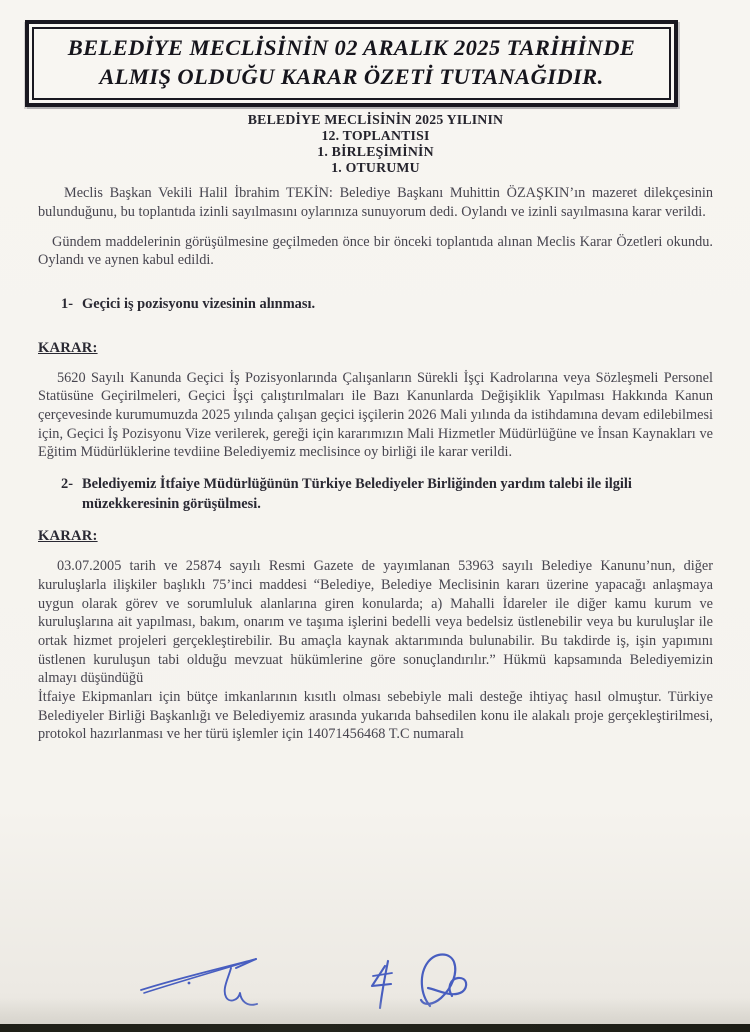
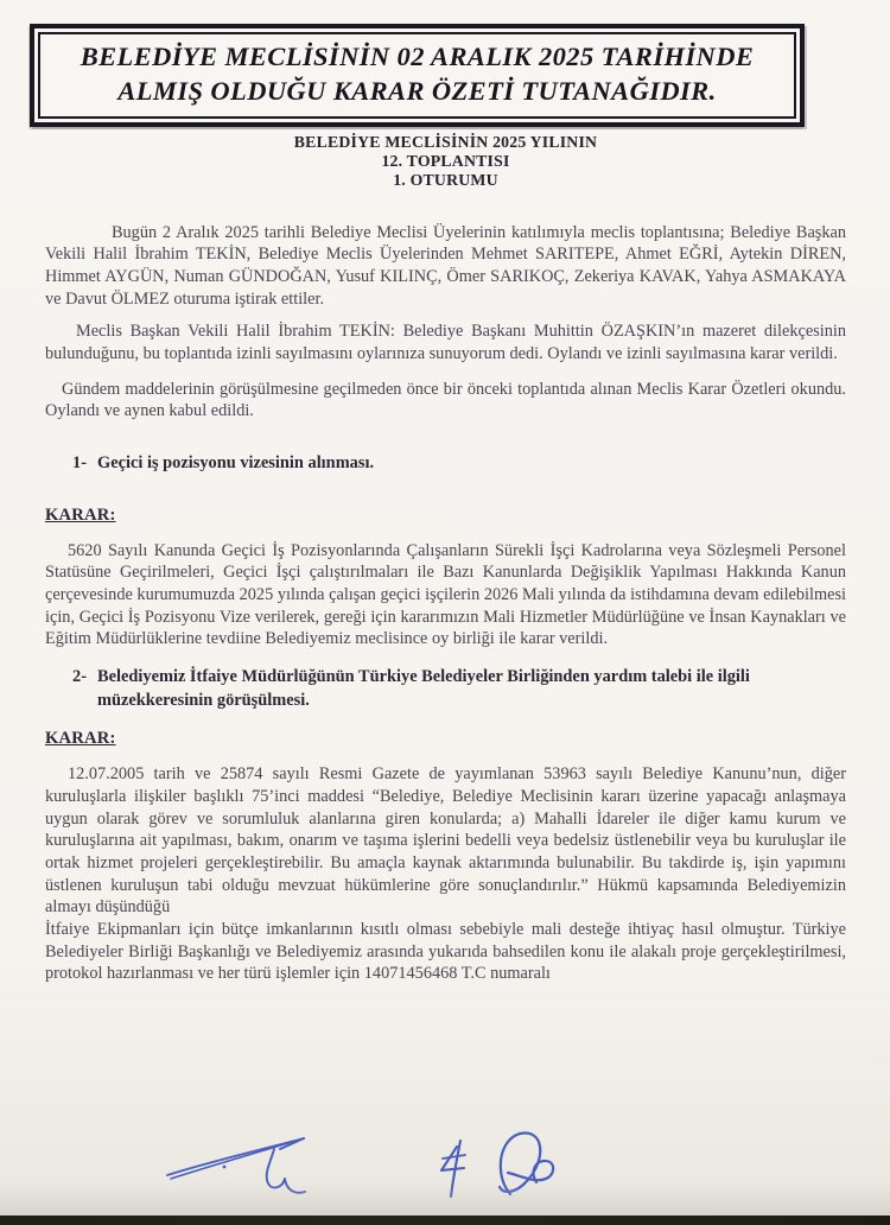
  BELEDİYE MECLİSİNİN 02 ARALIK 2025 TARİHİNDE
  ALMIŞ OLDUĞU KARAR ÖZETİ TUTANAĞIDIR.
  BELEDİYE MECLİSİNİN 2025 YILININ
  12. TOPLANTISI
- 1. BİRLEŞİMİNİN
  1. OTURUMU
+ Bugün 2 Aralık 2025 tarihli Belediye Meclisi Üyelerinin katılımıyla meclis toplantısına; Belediye Başkan Vekili Halil İbrahim TEKİN, Belediye Meclis Üyelerinden Mehmet SARITEPE, Ahmet EĞRİ, Aytekin DİREN, Himmet AYGÜN, Numan GÜNDOĞAN, Yusuf KILINÇ, Ömer SARIKOÇ, Zekeriya KAVAK, Yahya ASMAKAYA ve Davut ÖLMEZ oturuma iştirak ettiler.
  Meclis Başkan Vekili Halil İbrahim TEKİN: Belediye Başkanı Muhittin ÖZAŞKIN’ın mazeret dilekçesinin bulunduğunu, bu toplantıda izinli sayılmasını oylarınıza sunuyorum dedi. Oylandı ve izinli sayılmasına karar verildi.
  Gündem maddelerinin görüşülmesine geçilmeden önce bir önceki toplantıda alınan Meclis Karar Özetleri okundu. Oylandı ve aynen kabul edildi.
  1- Geçici iş pozisyonu vizesinin alınması.
  KARAR:
  5620 Sayılı Kanunda Geçici İş Pozisyonlarında Çalışanların Sürekli İşçi Kadrolarına veya Sözleşmeli Personel Statüsüne Geçirilmeleri, Geçici İşçi çalıştırılmaları ile Bazı Kanunlarda Değişiklik Yapılması Hakkında Kanun çerçevesinde kurumumuzda 2025 yılında çalışan geçici işçilerin 2026 Mali yılında da istihdamına devam edilebilmesi için, Geçici İş Pozisyonu Vize verilerek, gereği için kararımızın Mali Hizmetler Müdürlüğüne ve İnsan Kaynakları ve Eğitim Müdürlüklerine tevdiine Belediyemiz meclisince oy birliği ile karar verildi.
  2- Belediyemiz İtfaiye Müdürlüğünün Türkiye Belediyeler Birliğinden yardım talebi ile ilgili müzekkeresinin görüşülmesi.
  KARAR:
- 03.07.2005 tarih ve 25874 sayılı Resmi Gazete de yayımlanan 53963 sayılı Belediye Kanunu’nun, diğer kuruluşlarla ilişkiler başlıklı 75’inci maddesi “Belediye, Belediye Meclisinin kararı üzerine yapacağı anlaşmaya uygun olarak görev ve sorumluluk alanlarına giren konularda; a) Mahalli İdareler ile diğer kamu kurum ve kuruluşlarına ait yapılması, bakım, onarım ve taşıma işlerini bedelli veya bedelsiz üstlenebilir veya bu kuruluşlar ile ortak hizmet projeleri gerçekleştirebilir. Bu amaçla kaynak aktarımında bulunabilir. Bu takdirde iş, işin yapımını üstlenen kuruluşun tabi olduğu mevzuat hükümlerine göre sonuçlandırılır.” Hükmü kapsamında Belediyemizin almayı düşündüğü
+ 12.07.2005 tarih ve 25874 sayılı Resmi Gazete de yayımlanan 53963 sayılı Belediye Kanunu’nun, diğer kuruluşlarla ilişkiler başlıklı 75’inci maddesi “Belediye, Belediye Meclisinin kararı üzerine yapacağı anlaşmaya uygun olarak görev ve sorumluluk alanlarına giren konularda; a) Mahalli İdareler ile diğer kamu kurum ve kuruluşlarına ait yapılması, bakım, onarım ve taşıma işlerini bedelli veya bedelsiz üstlenebilir veya bu kuruluşlar ile ortak hizmet projeleri gerçekleştirebilir. Bu amaçla kaynak aktarımında bulunabilir. Bu takdirde iş, işin yapımını üstlenen kuruluşun tabi olduğu mevzuat hükümlerine göre sonuçlandırılır.” Hükmü kapsamında Belediyemizin almayı düşündüğü
  İtfaiye Ekipmanları için bütçe imkanlarının kısıtlı olması sebebiyle mali desteğe ihtiyaç hasıl olmuştur. Türkiye Belediyeler Birliği Başkanlığı ve Belediyemiz arasında yukarıda bahsedilen konu ile alakalı proje gerçekleştirilmesi, protokol hazırlanması ve her türü işlemler için 14071456468 T.C numaralı
